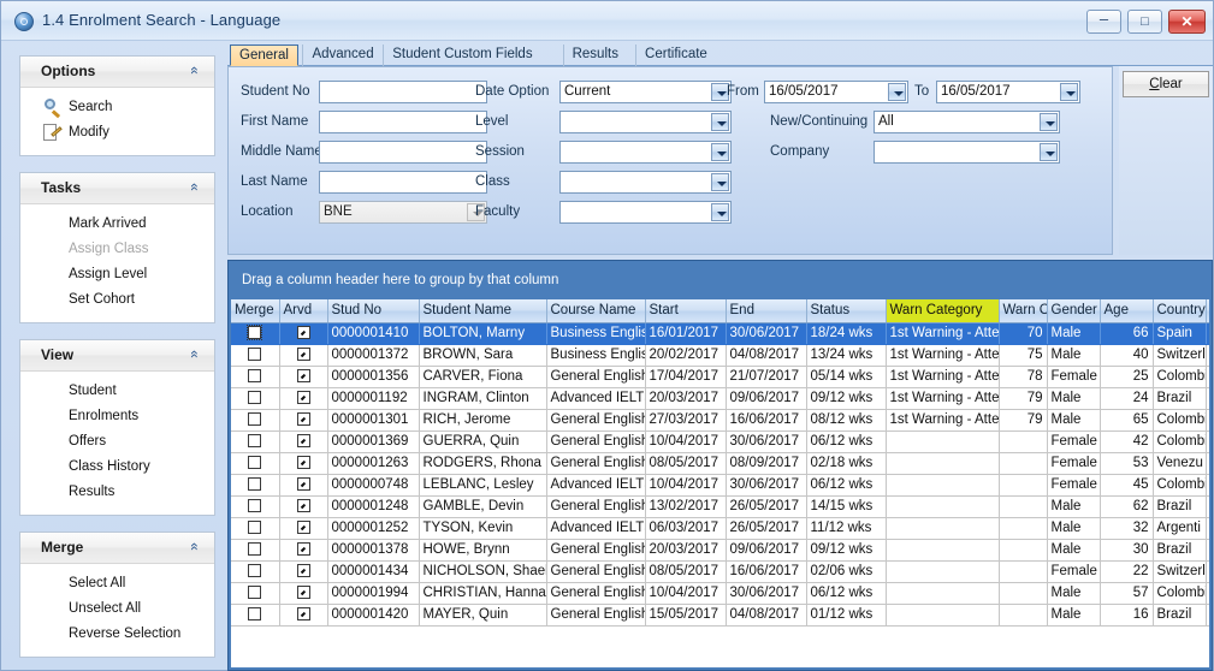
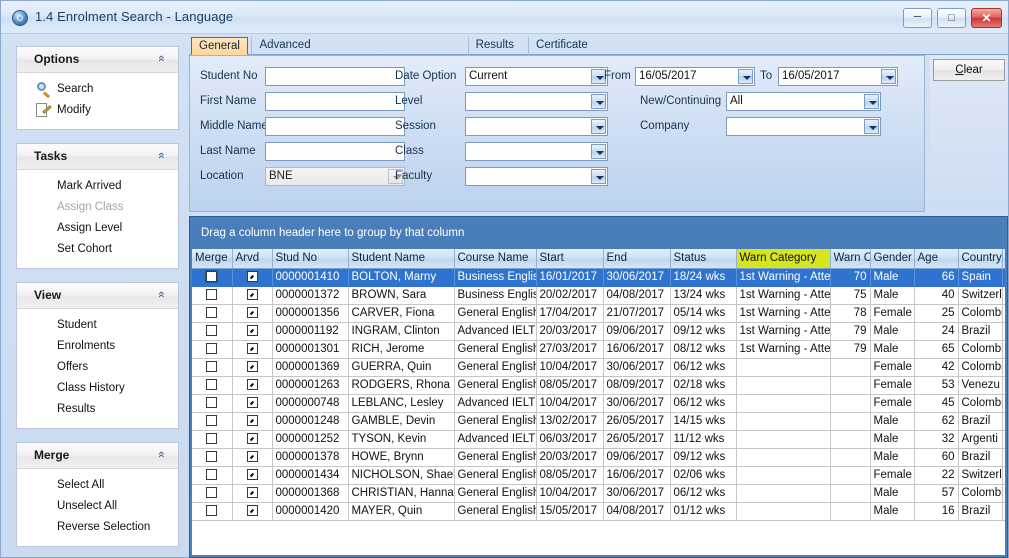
  1.4 Enrolment Search - Language
  –
  □
  ✕
  Options
  Search
  Modify
  Tasks
  Mark Arrived
  Assign Class
  Assign Level
  Set Cohort
  View
  Student
  Enrolments
  Offers
  Class History
  Results
  Merge
  Select All
  Unselect All
  Reverse Selection
  General
  Advanced
- Student Custom Fields
  Results
  Certificate
  Student No
  First Name
  Middle Nam
  Last Name
  Location
  BNE
  Date Option
  Current
  Level
  Session
  Class
  Faculty
  From
  16/05/2017
  To
  16/05/2017
  New/Continuing
  All
  Company
  Clear
  Drag a column header here to group by that column
  Merge	Arvd	Stud No	Student Name	Course Name	Start	End	Status	Warn Category	Warn C	Gender	Age	Country
  		0000001410	BOLTON, Marny	Business Engli	16/01/2017	30/06/2017	18/24 wks	1st Warning - Atte	70	Male	66	Spain
  		0000001372	BROWN, Sara	Business Englis	20/02/2017	04/08/2017	13/24 wks	1st Warning - Atte	75	Male	40	Switzerl
  		0000001356	CARVER, Fiona	General Englis	17/04/2017	21/07/2017	05/14 wks	1st Warning - Atte	78	Female	25	Colomb
  		0000001192	INGRAM, Clinton	Advanced IELT	20/03/2017	09/06/2017	09/12 wks	1st Warning - Atte	79	Male	24	Brazil
  		0000001301	RICH, Jerome	General Englis	27/03/2017	16/06/2017	08/12 wks	1st Warning - Atte	79	Male	65	Colomb
  		0000001369	GUERRA, Quin	General Englis	10/04/2017	30/06/2017	06/12 wks			Female	42	Colomb
  		0000001263	RODGERS, Rhona	General Englis	08/05/2017	08/09/2017	02/18 wks			Female	53	Venezu
  		0000000748	LEBLANC, Lesley	Advanced IELT	10/04/2017	30/06/2017	06/12 wks			Female	45	Colomb
  		0000001248	GAMBLE, Devin	General Englis	13/02/2017	26/05/2017	14/15 wks			Male	62	Brazil
  		0000001252	TYSON, Kevin	Advanced IELT	06/03/2017	26/05/2017	11/12 wks			Male	32	Argenti
- 		0000001378	HOWE, Brynn	General Englis	20/03/2017	09/06/2017	09/12 wks			Male	30	Brazil
+ 		0000001378	HOWE, Brynn	General Englis	20/03/2017	09/06/2017	09/12 wks			Male	60	Brazil
  		0000001434	NICHOLSON, Shae	General Englis	08/05/2017	16/06/2017	02/06 wks			Female	22	Switzerl
- 		0000001994	CHRISTIAN, Hanna	General Englis	10/04/2017	30/06/2017	06/12 wks			Male	57	Colomb
+ 		0000001368	CHRISTIAN, Hanna	General Englis	10/04/2017	30/06/2017	06/12 wks			Male	57	Colomb
  		0000001420	MAYER, Quin	General Englis	15/05/2017	04/08/2017	01/12 wks			Male	16	Brazil
